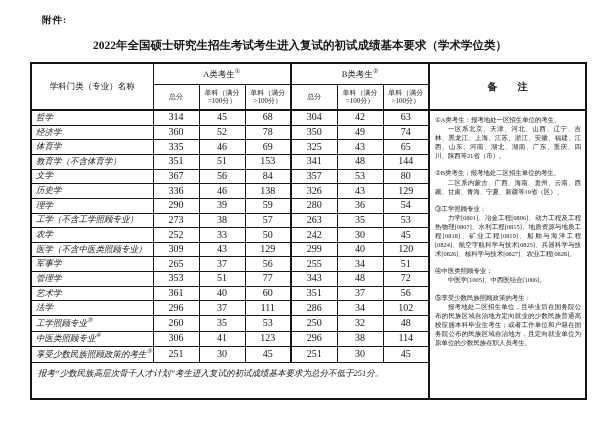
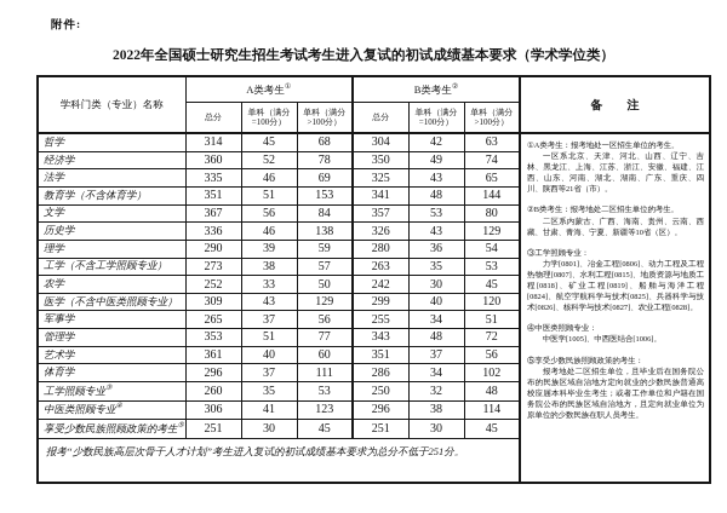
  附件:
  2022年全国硕士研究生招生考试考生进入复试的初试成绩基本要求（学术学位类）
  学科门类（专业）名称	A类考生	B类考生	备 注
  总分	单科（满分=100分）	单科（满分>100分）	总分	单科（满分=100分）	单科（满分>100分）
  经济学	360	52	78	350	49	74
- 体育学	335	46	69	325	43	65
+ 法学	335	46	69	325	43	65
  教育学（不含体育学）	351	51	153	341	48	144
  文学	367	56	84	357	53	80
  历史学	336	46	138	326	43	129
  理学	290	39	59	280	36	54
  工学（不含工学照顾专业）	273	38	57	263	35	53
  农学	252	33	50	242	30	45
  医学（不含中医类照顾专业）	309	43	129	299	40	120
  军事学	265	37	56	255	34	51
  管理学	353	51	77	343	48	72
  艺术学	361	40	60	351	37	56
- 法学	296	37	111	286	34	102
+ 体育学	296	37	111	286	34	102
  工学照顾专业	260	35	53	250	32	48
  中医类照顾专业	306	41	123	296	38	114
  享受少数民族照顾政策的考生	251	30	45	251	30	45
  报考“少数民族高层次骨干人才计划”考生进入复试的初试成绩基本要求为总分不低于251分。
